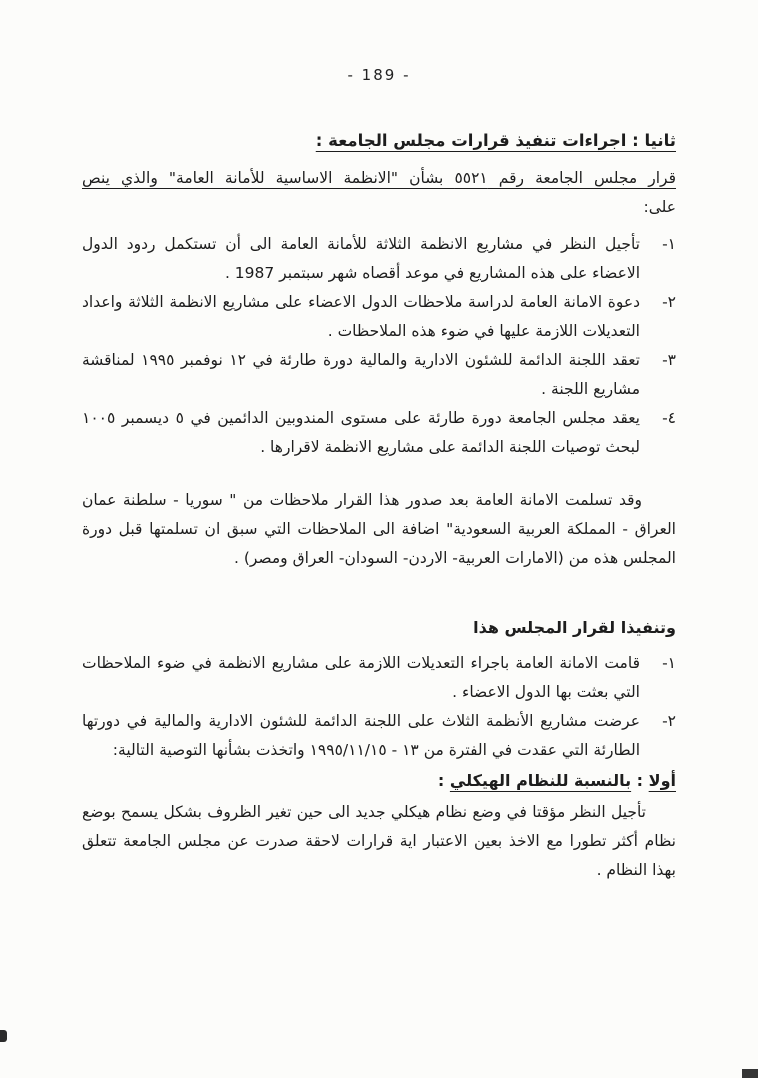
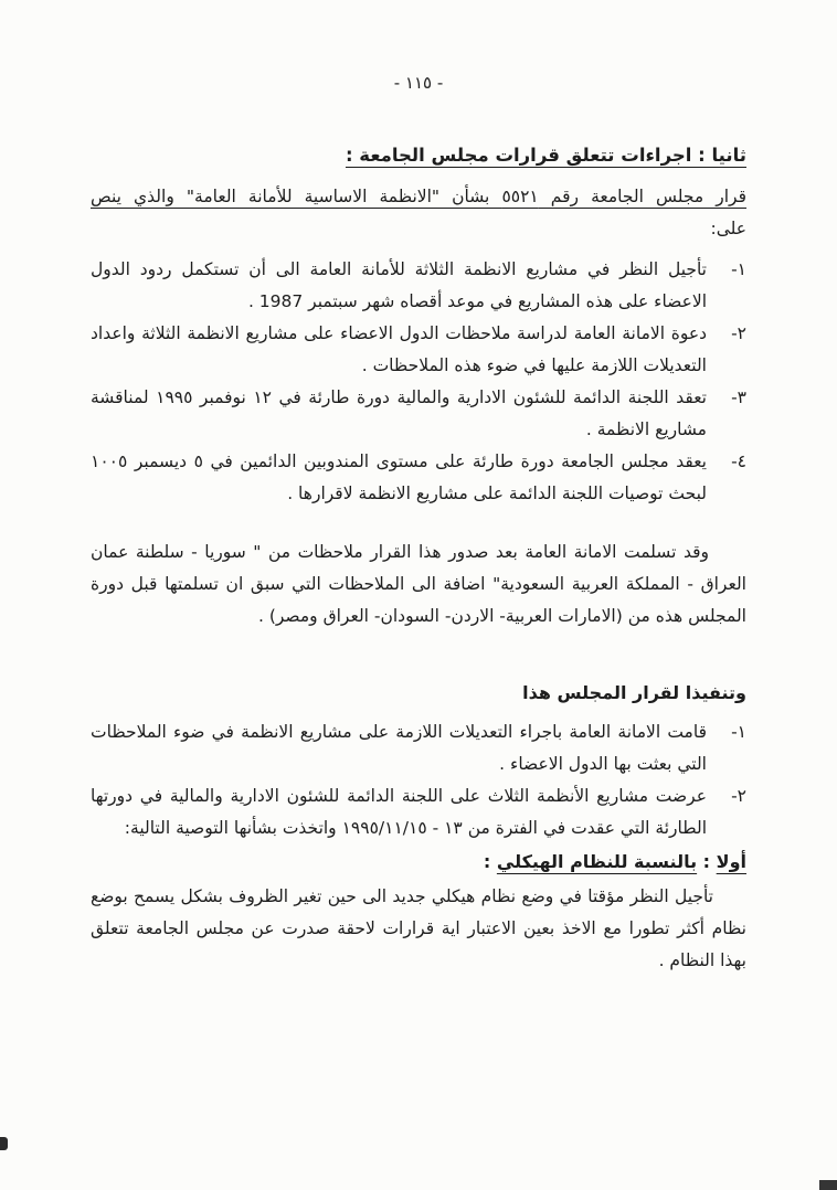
- - 189 -
+ - ١١٥ -
- ثانيا : اجراءات تنفيذ قرارات مجلس الجامعة :
+ ثانيا : اجراءات تتعلق قرارات مجلس الجامعة :
  قرار مجلس الجامعة رقم ٥٥٢١ بشأن "الانظمة الاساسية للأمانة العامة" والذي ينص
  على:
  ١-
  تأجيل النظر في مشاريع الانظمة الثلاثة للأمانة العامة الى أن تستكمل ردود الدول الاعضاء على هذه المشاريع في موعد أقصاه شهر سبتمبر 1987 .
  ٢-
  دعوة الامانة العامة لدراسة ملاحظات الدول الاعضاء على مشاريع الانظمة الثلاثة واعداد التعديلات اللازمة عليها في ضوء هذه الملاحظات .
  ٣-
- تعقد اللجنة الدائمة للشئون الادارية والمالية دورة طارئة في ١٢ نوفمبر ١٩٩٥ لمناقشة مشاريع اللجنة .
+ تعقد اللجنة الدائمة للشئون الادارية والمالية دورة طارئة في ١٢ نوفمبر ١٩٩٥ لمناقشة مشاريع الانظمة .
  ٤-
  يعقد مجلس الجامعة دورة طارئة على مستوى المندوبين الدائمين في ٥ ديسمبر ١٠٠٥ لبحث توصيات اللجنة الدائمة على مشاريع الانظمة لاقرارها .
  وقد تسلمت الامانة العامة بعد صدور هذا القرار ملاحظات من " سوريا - سلطنة عمان العراق - المملكة العربية السعودية" اضافة الى الملاحظات التي سبق ان تسلمتها قبل دورة المجلس هذه من (الامارات العربية- الاردن- السودان- العراق ومصر) .
  وتنفيذا لقرار المجلس هذا
  ١-
  قامت الامانة العامة باجراء التعديلات اللازمة على مشاريع الانظمة في ضوء الملاحظات التي بعثت بها الدول الاعضاء .
  ٢-
  عرضت مشاريع الأنظمة الثلاث على اللجنة الدائمة للشئون الادارية والمالية في دورتها الطارئة التي عقدت في الفترة من ١٣ - ١٩٩٥/١١/١٥ واتخذت بشأنها التوصية التالية:
  أولا : بالنسبة للنظام الهيكلي :
  تأجيل النظر مؤقتا في وضع نظام هيكلي جديد الى حين تغير الظروف بشكل يسمح بوضع نظام أكثر تطورا مع الاخذ بعين الاعتبار اية قرارات لاحقة صدرت عن مجلس الجامعة تتعلق بهذا النظام .
